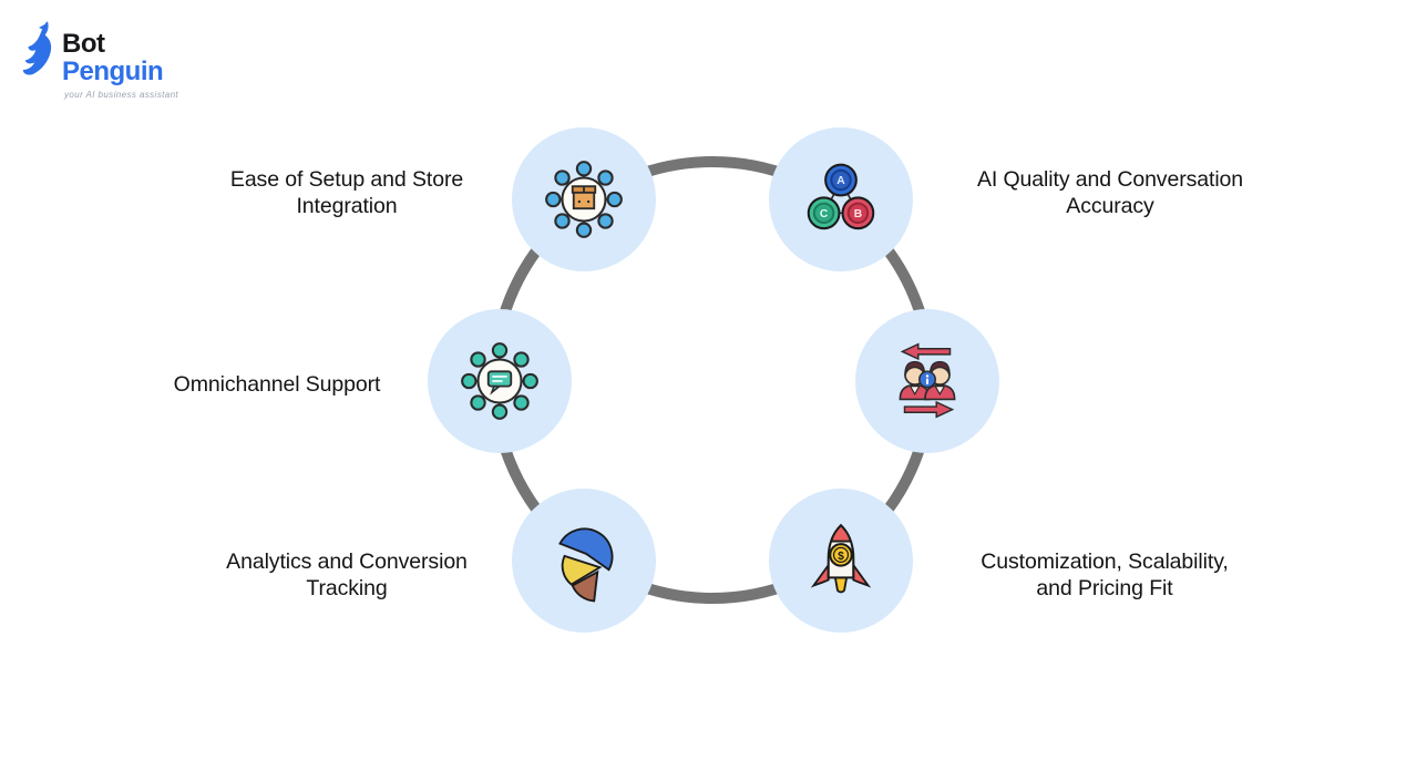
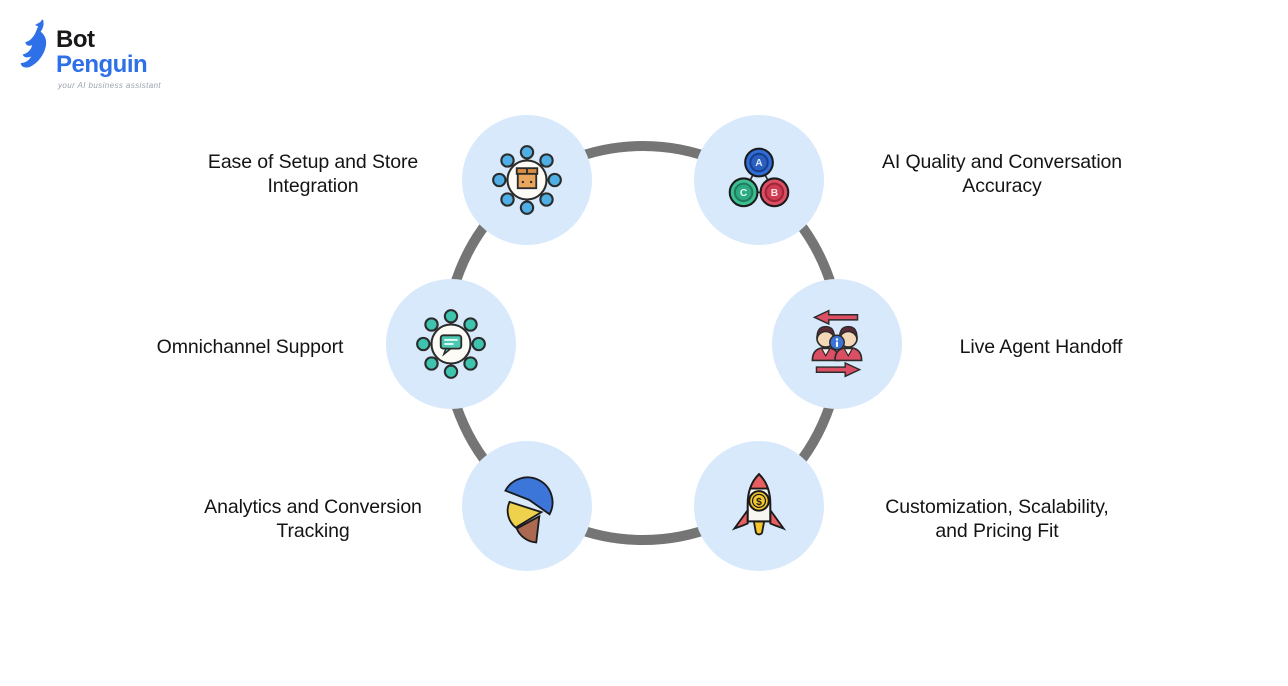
  Bot
  Penguin
  your AI business assistant
  Ease of Setup and Store
  Integration
  A
  B
  C
  AI Quality and Conversation
  Accuracy
  Omnichannel Support
+ Live Agent Handoff
  Analytics and Conversion
  Tracking
  $
  Customization, Scalability,
  and Pricing Fit
